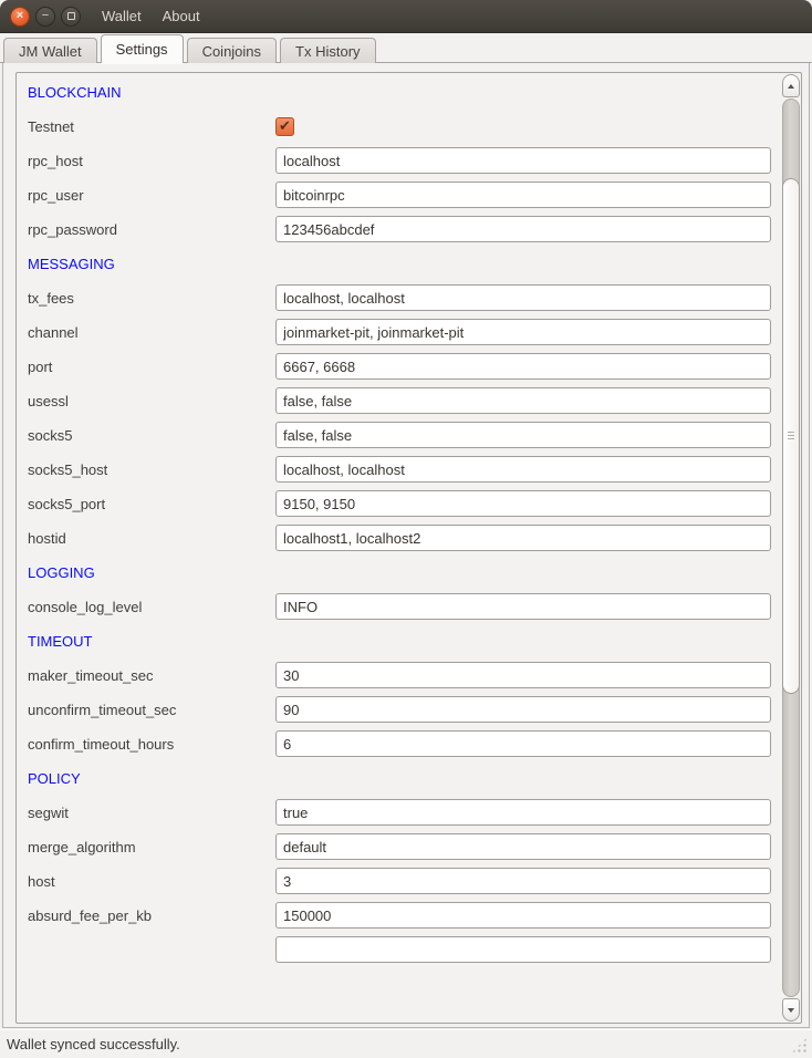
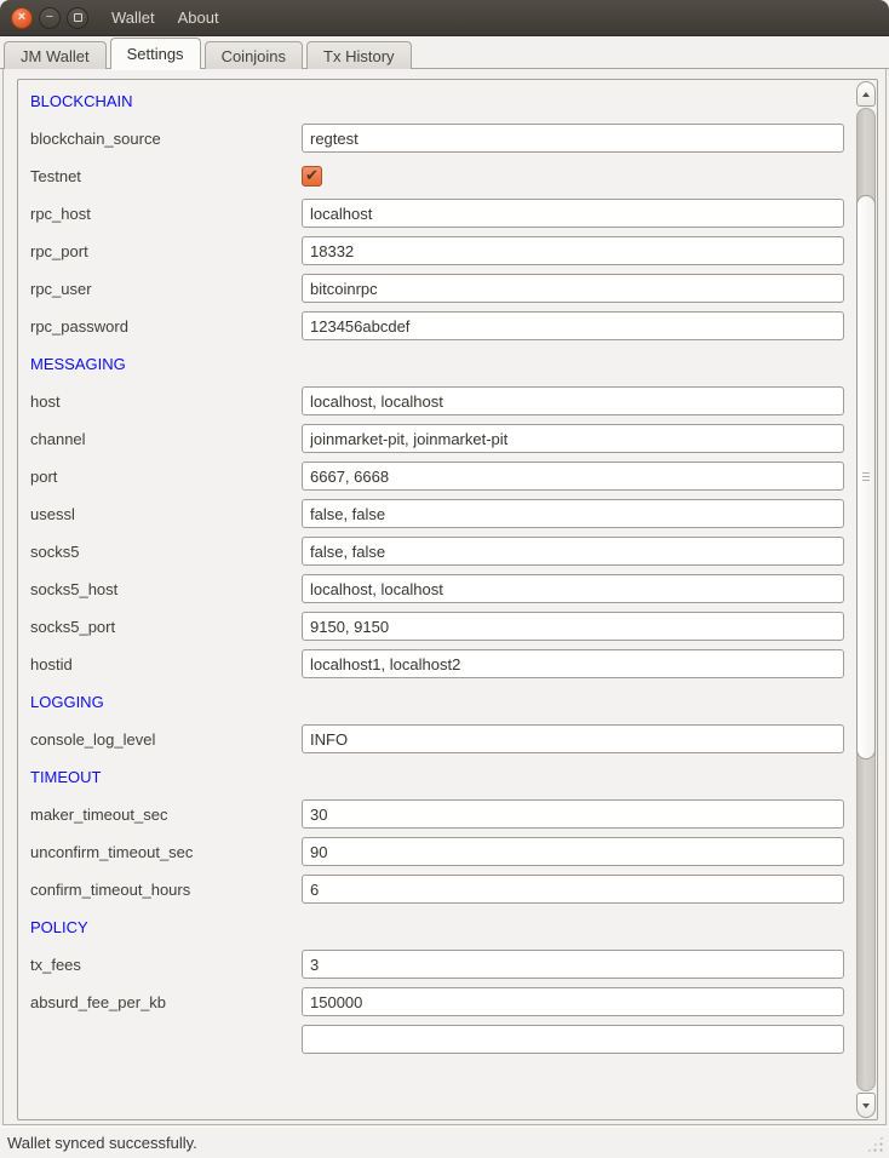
  ×
  −
  Wallet
  About
  JM Wallet
  Settings
  Coinjoins
  Tx History
  BLOCKCHAIN
+ blockchain_source
+ regtest
  Testnet
  ✔
  rpc_host
  localhost
+ rpc_port
+ 18332
  rpc_user
  bitcoinrpc
  rpc_password
  123456abcdef
  MESSAGING
- tx_fees
+ host
  localhost, localhost
  channel
  joinmarket-pit, joinmarket-pit
  port
  6667, 6668
  usessl
  false, false
  socks5
  false, false
  socks5_host
  localhost, localhost
  socks5_port
  9150, 9150
  hostid
  localhost1, localhost2
  LOGGING
  console_log_level
  INFO
  TIMEOUT
  maker_timeout_sec
  30
  unconfirm_timeout_sec
  90
  confirm_timeout_hours
  6
  POLICY
- segwit
- true
- merge_algorithm
- default
- host
+ tx_fees
  3
  absurd_fee_per_kb
  150000
  Wallet synced successfully.
